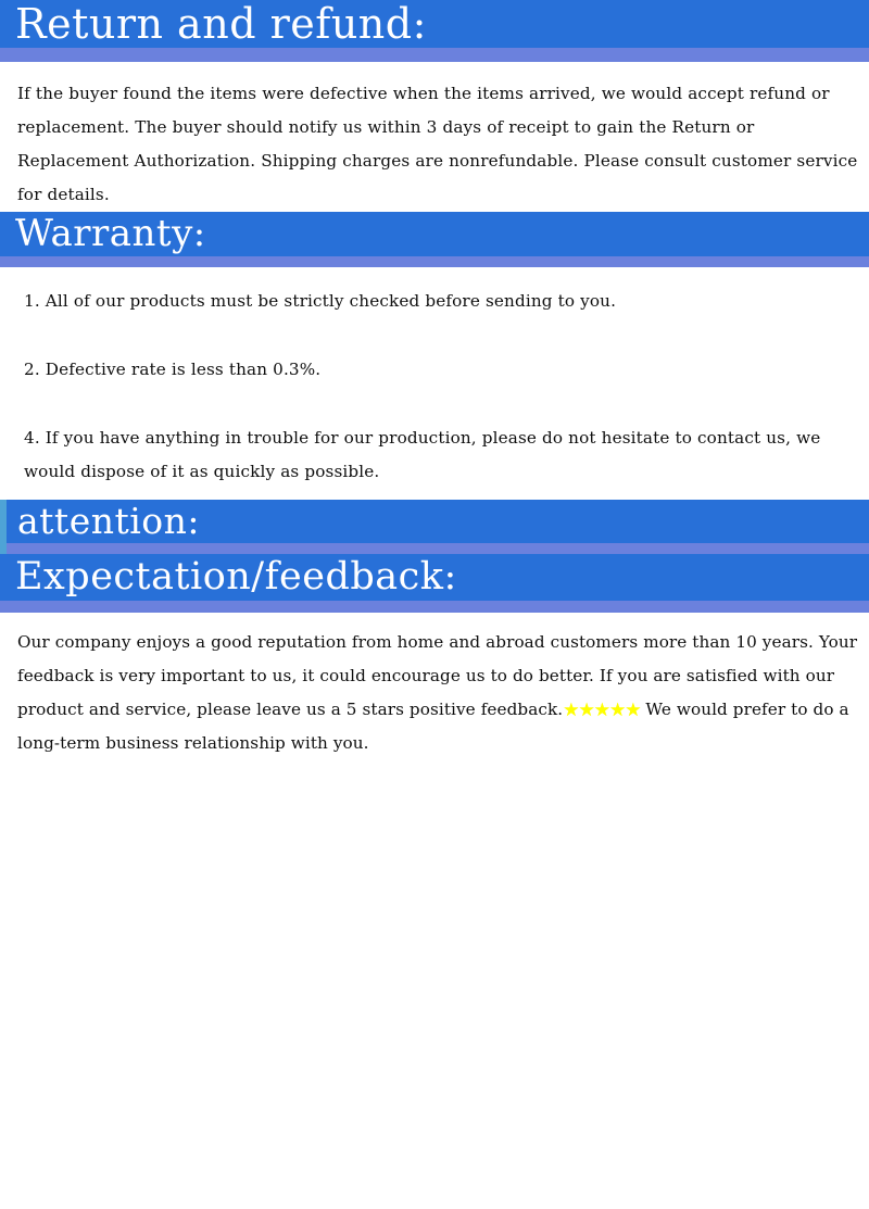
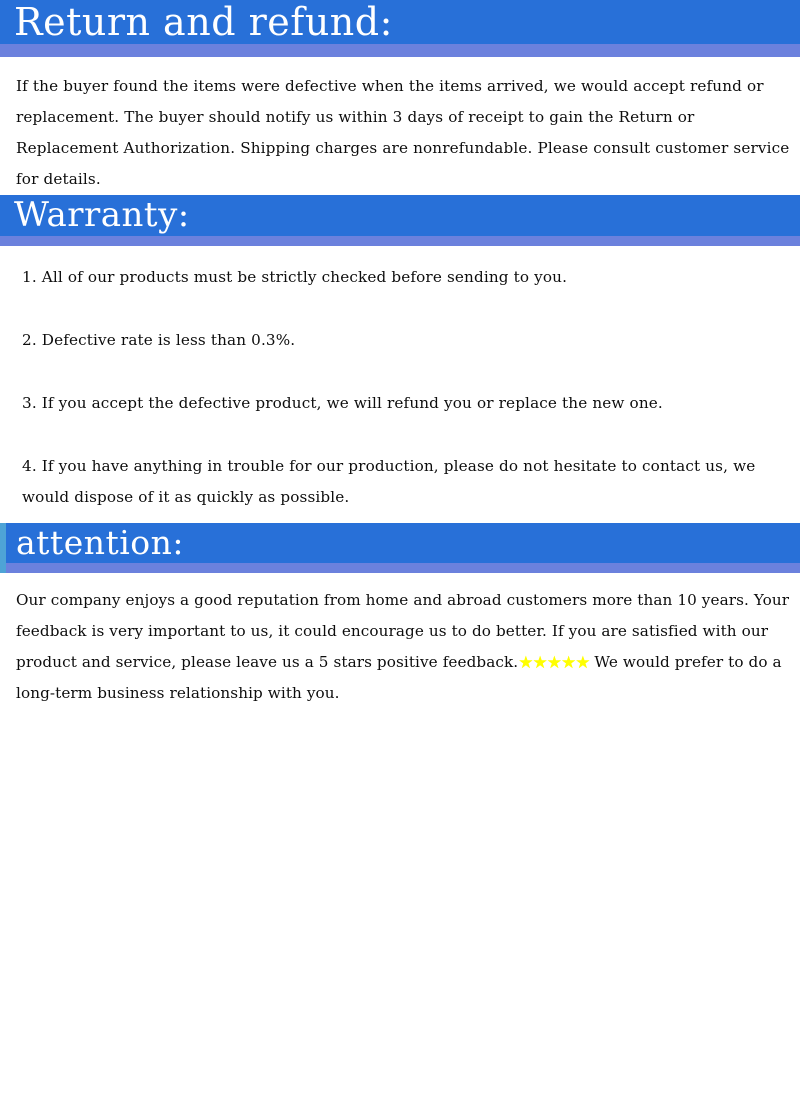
  Return and refund:
  If the buyer found the items were defective when the items arrived, we would accept refund or replacement. The buyer should notify us within 3 days of receipt to gain the Return or Replacement Authorization. Shipping charges are nonrefundable. Please consult customer service for details.
  Warranty:
  1. All of our products must be strictly checked before sending to you.
  2. Defective rate is less than 0.3%.
+ 3. If you accept the defective product, we will refund you or replace the new one.
  4. If you have anything in trouble for our production, please do not hesitate to contact us, we would dispose of it as quickly as possible.
  attention:
- Expectation/feedback:
  Our company enjoys a good reputation from home and abroad customers more than 10 years. Your feedback is very important to us, it could encourage us to do better. If you are satisfied with our product and service, please leave us a 5 stars positive feedback.★★★★★ We would prefer to do a long-term business relationship with you.
